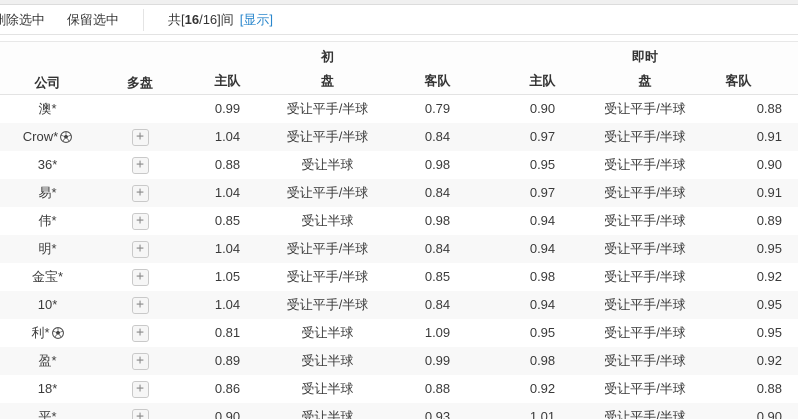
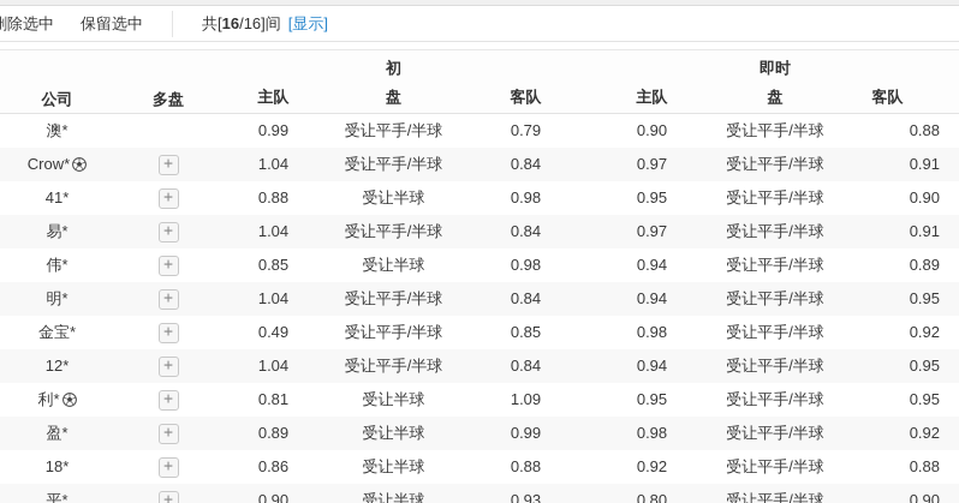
  除选中
  保留选中
  共[16/16]间
  [显示]
  公司	多盘		初			即时
  主队	盘	客队	主队	盘	客队
  澳*		0.99	受让平手/半球	0.79	0.90	受让平手/半球	0.88
  Crow*	+	1.04	受让平手/半球	0.84	0.97	受让平手/半球	0.91
- 36*	+	0.88	受让半球	0.98	0.95	受让平手/半球	0.90
+ 41*	+	0.88	受让半球	0.98	0.95	受让平手/半球	0.90
  易*	+	1.04	受让平手/半球	0.84	0.97	受让平手/半球	0.91
  伟*	+	0.85	受让半球	0.98	0.94	受让平手/半球	0.89
  明*	+	1.04	受让平手/半球	0.84	0.94	受让平手/半球	0.95
- 金宝*	+	1.05	受让平手/半球	0.85	0.98	受让平手/半球	0.92
+ 金宝*	+	0.49	受让平手/半球	0.85	0.98	受让平手/半球	0.92
- 10*	+	1.04	受让平手/半球	0.84	0.94	受让平手/半球	0.95
+ 12*	+	1.04	受让平手/半球	0.84	0.94	受让平手/半球	0.95
  利*	+	0.81	受让半球	1.09	0.95	受让平手/半球	0.95
  盈*	+	0.89	受让半球	0.99	0.98	受让平手/半球	0.92
  18*	+	0.86	受让半球	0.88	0.92	受让平手/半球	0.88
- 平*	+	0.90	受让半球	0.93	1.01	受让平手/半球	0.90
+ 平*	+	0.90	受让半球	0.93	0.80	受让平手/半球	0.90
